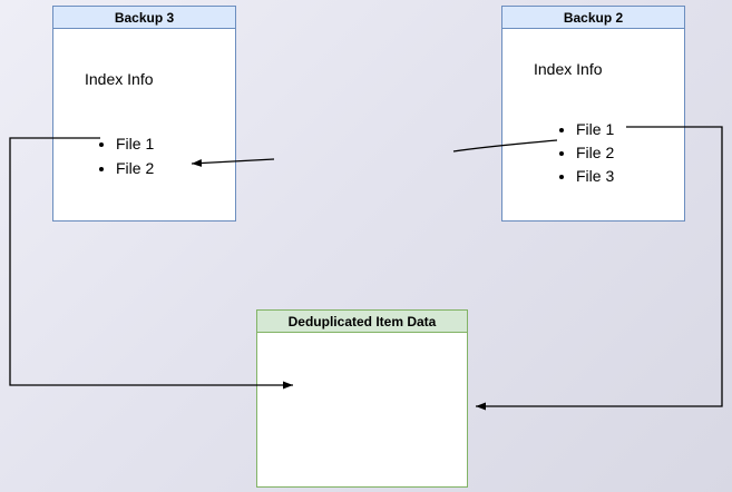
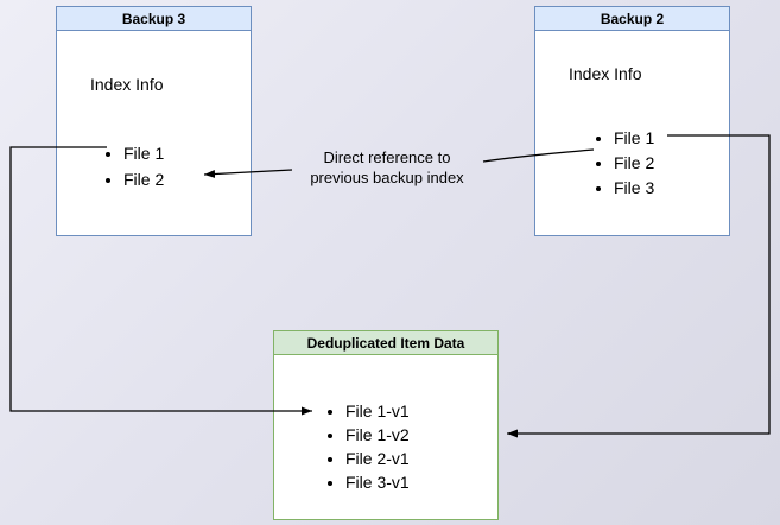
  Backup 3
  Index Info
  File 1
  File 2
  Backup 2
  Index Info
  File 1
  File 2
  File 3
  Deduplicated Item Data
+ File 1-v1
+ File 1-v2
+ File 2-v1
+ File 3-v1
+ Direct reference to
+ previous backup index
